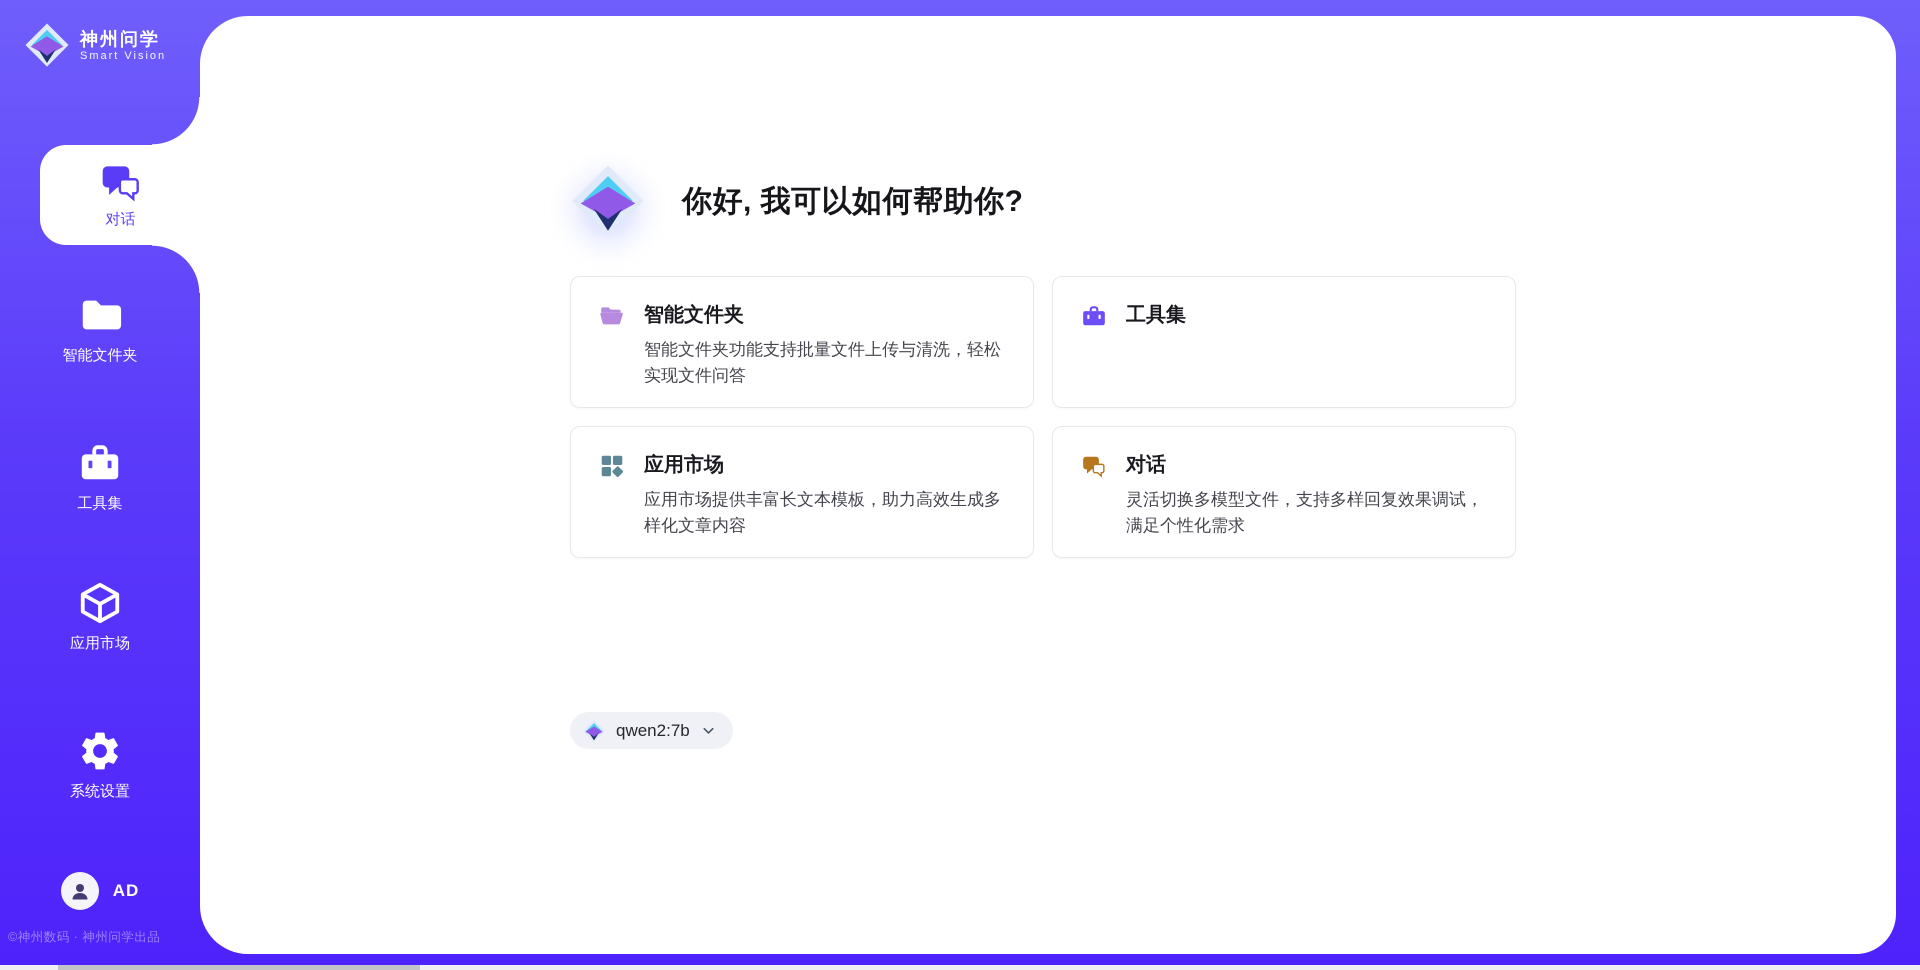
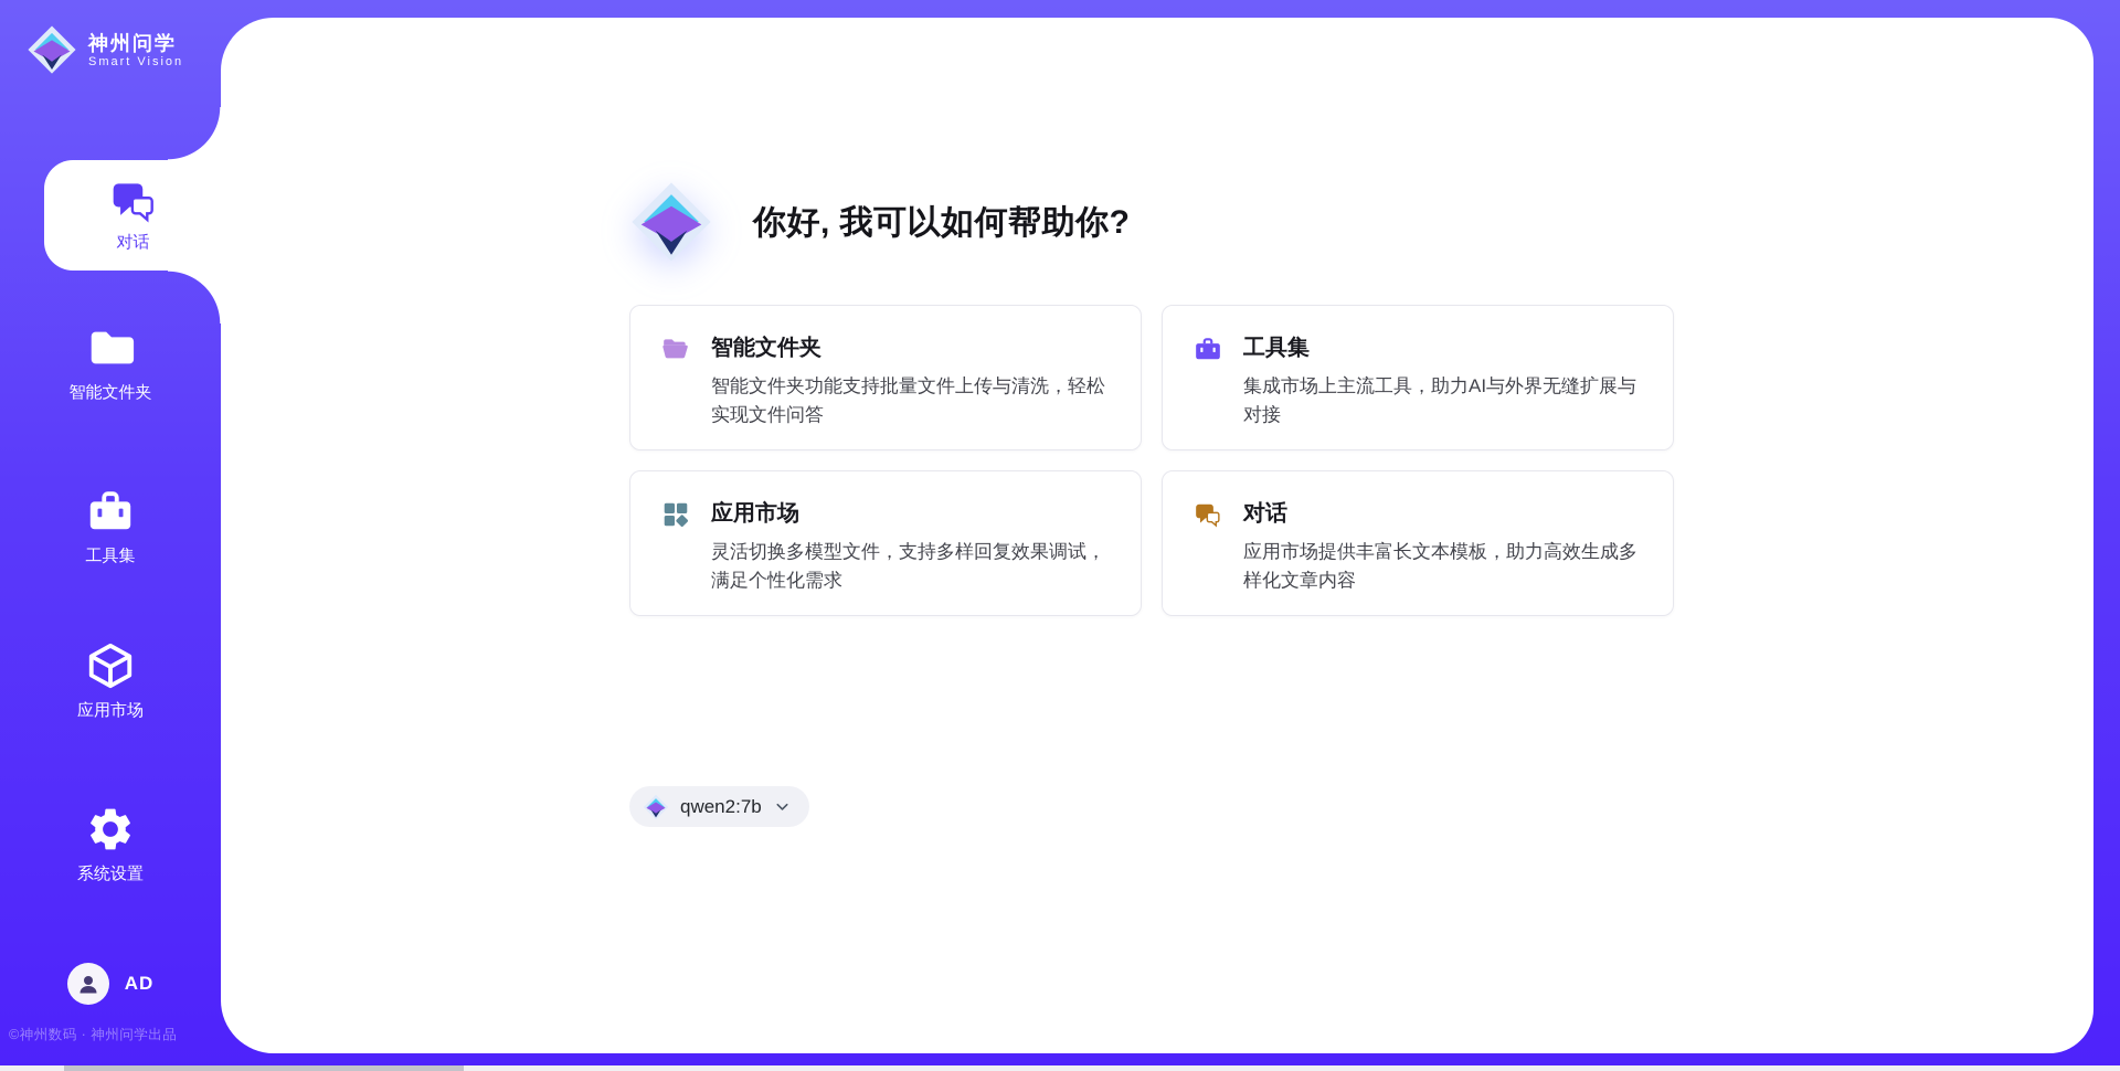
  神州问学
  Smart Vision
  对话
  智能文件夹
  工具集
  应用市场
  系统设置
  AD
  ©神州数码 · 神州问学出品
  你好, 我可以如何帮助你?
  智能文件夹
  智能文件夹功能支持批量文件上传与清洗，轻松实现文件问答
  工具集
+ 集成市场上主流工具，助力AI与外界无缝扩展与对接
  应用市场
- 应用市场提供丰富长文本模板，助力高效生成多样化文章内容
+ 灵活切换多模型文件，支持多样回复效果调试，满足个性化需求
  对话
- 灵活切换多模型文件，支持多样回复效果调试，满足个性化需求
+ 应用市场提供丰富长文本模板，助力高效生成多样化文章内容
  qwen2:7b
